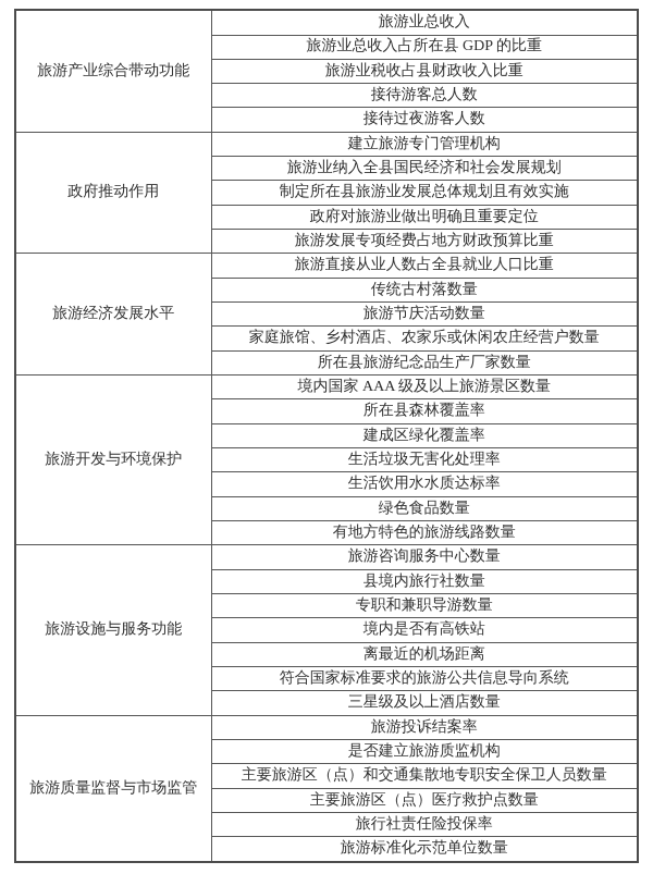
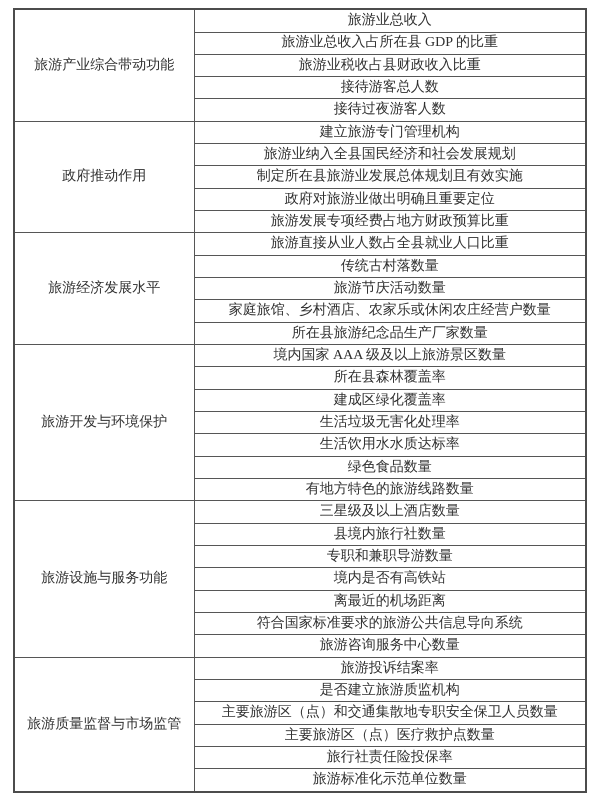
  旅游产业综合带动功能	旅游业总收入
  旅游业总收入占所在县 GDP 的比重
  旅游业税收占县财政收入比重
  接待游客总人数
  接待过夜游客人数
  政府推动作用	建立旅游专门管理机构
  旅游业纳入全县国民经济和社会发展规划
  制定所在县旅游业发展总体规划且有效实施
  政府对旅游业做出明确且重要定位
  旅游发展专项经费占地方财政预算比重
  旅游经济发展水平	旅游直接从业人数占全县就业人口比重
  传统古村落数量
  旅游节庆活动数量
  家庭旅馆、乡村酒店、农家乐或休闲农庄经营户数量
  所在县旅游纪念品生产厂家数量
  旅游开发与环境保护	境内国家 AAA 级及以上旅游景区数量
  所在县森林覆盖率
  建成区绿化覆盖率
  生活垃圾无害化处理率
  生活饮用水水质达标率
  绿色食品数量
  有地方特色的旅游线路数量
- 旅游设施与服务功能	旅游咨询服务中心数量
+ 旅游设施与服务功能	三星级及以上酒店数量
  县境内旅行社数量
  专职和兼职导游数量
  境内是否有高铁站
  离最近的机场距离
  符合国家标准要求的旅游公共信息导向系统
- 三星级及以上酒店数量
+ 旅游咨询服务中心数量
  旅游质量监督与市场监管	旅游投诉结案率
  是否建立旅游质监机构
  主要旅游区（点）和交通集散地专职安全保卫人员数量
  主要旅游区（点）医疗救护点数量
  旅行社责任险投保率
  旅游标准化示范单位数量
